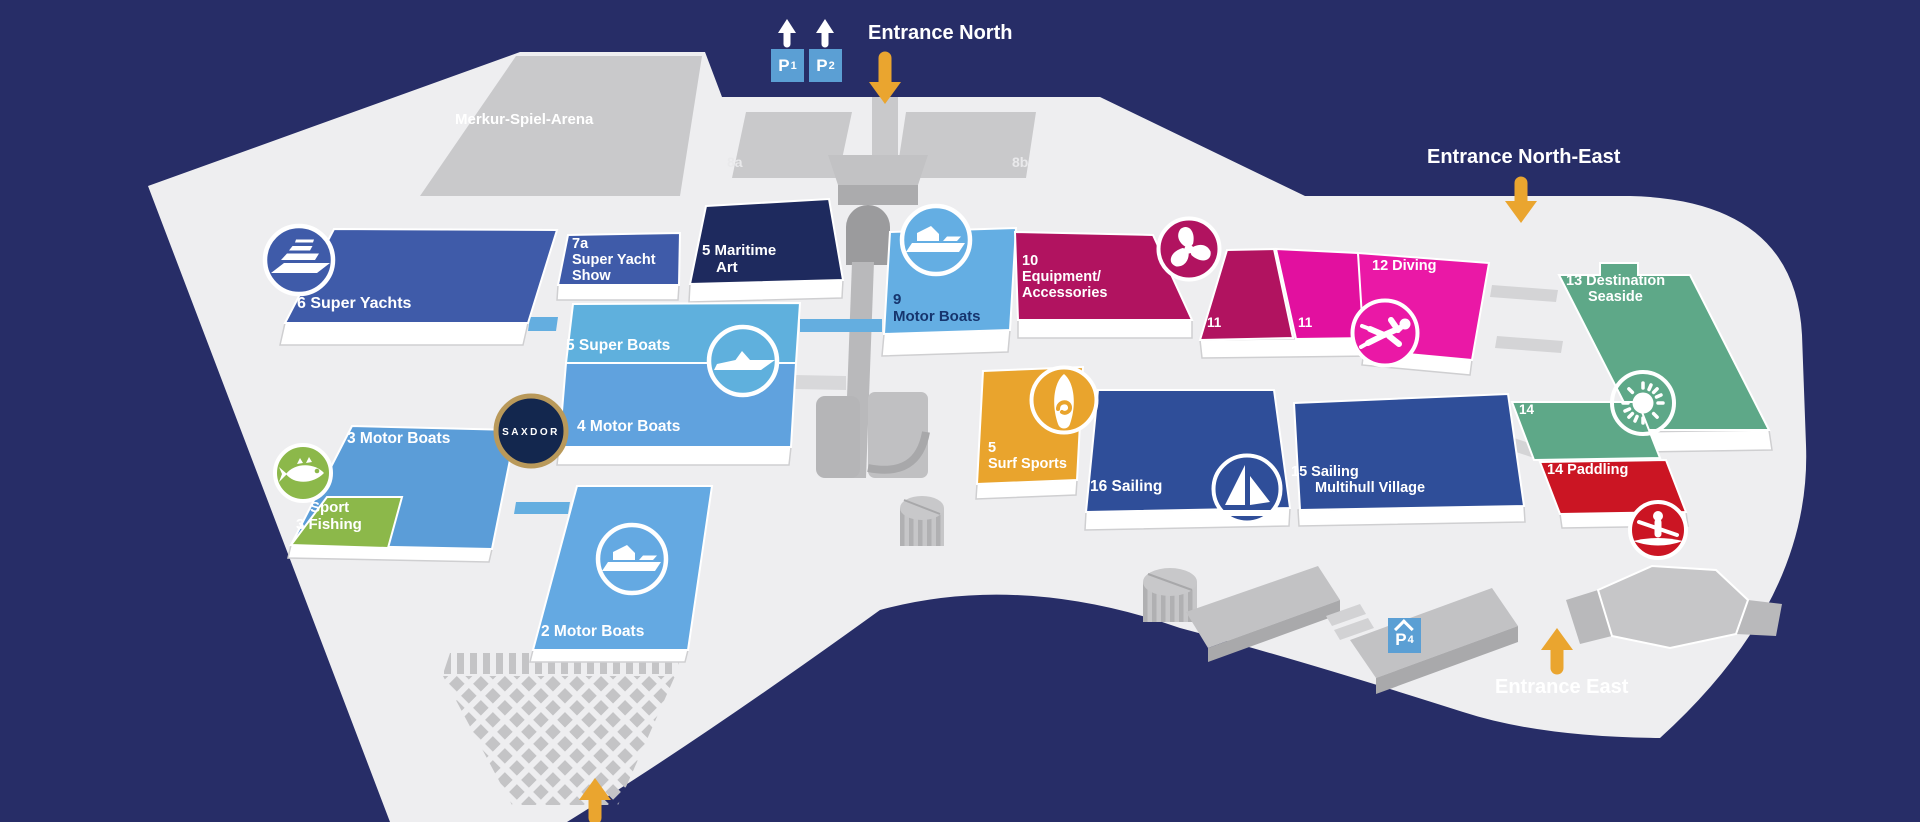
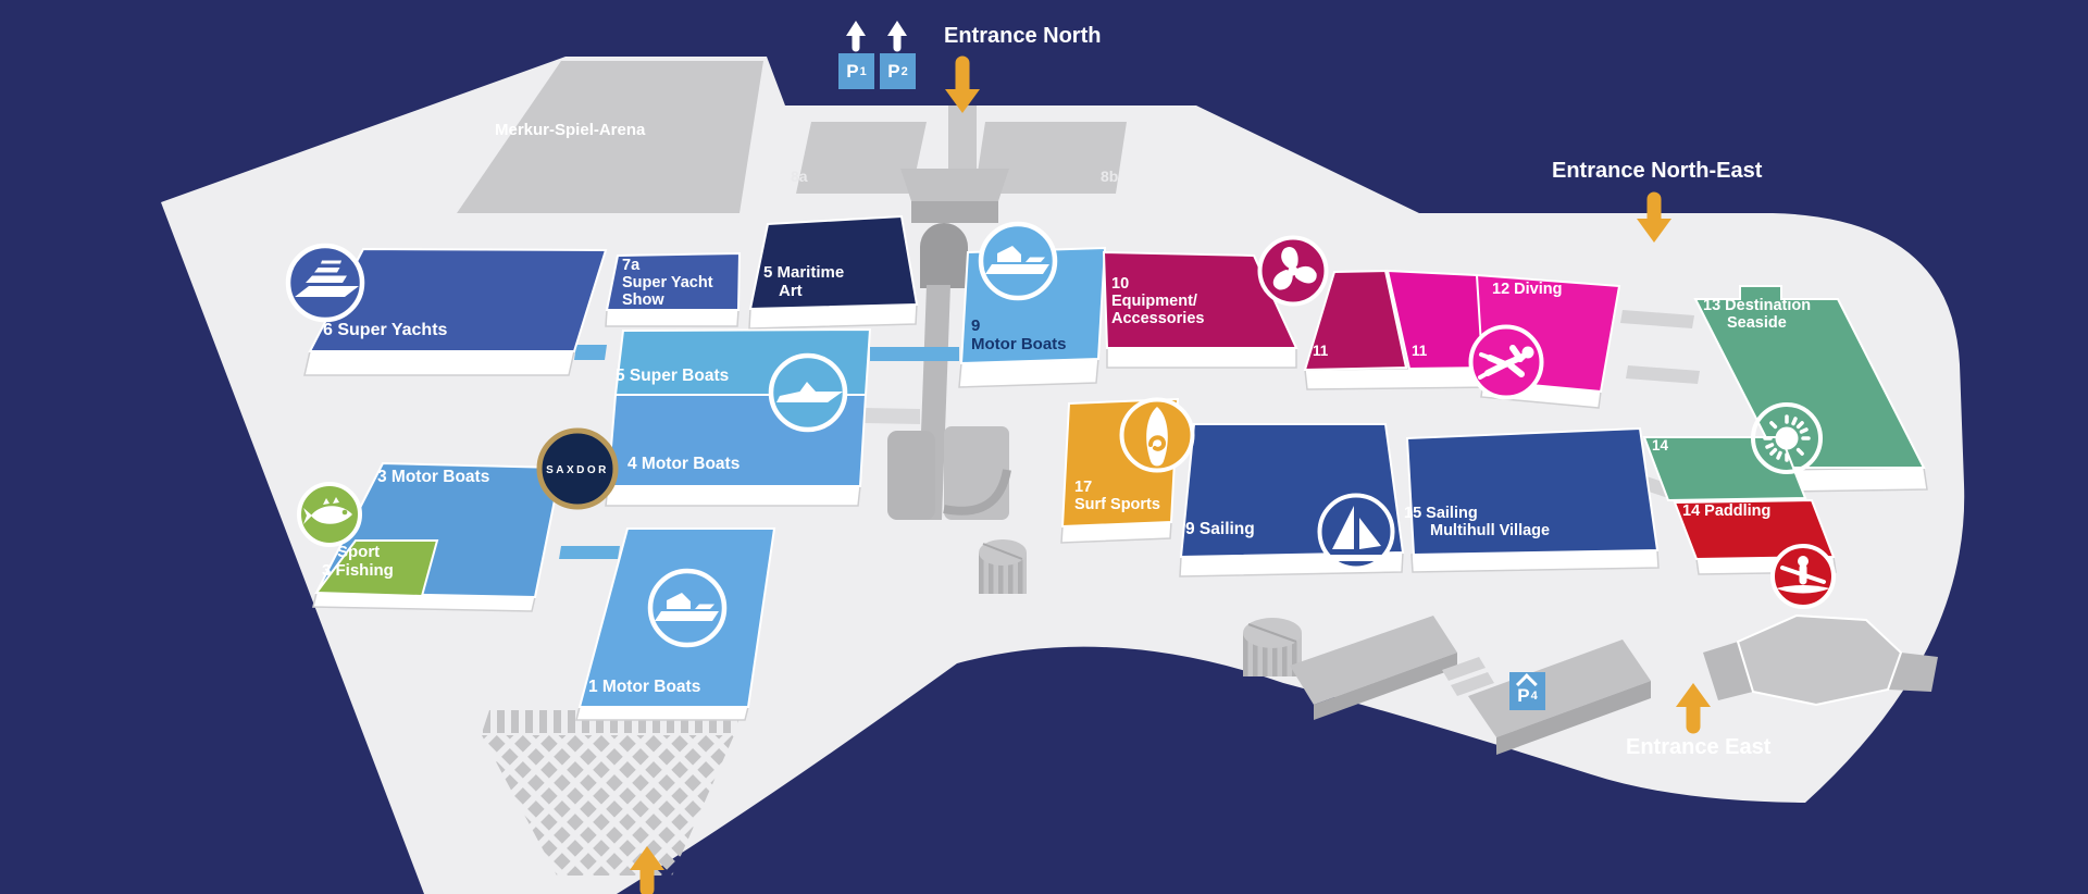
  SAXDOR
  Merkur-Spiel-Arena
  8a
  8b
  6 Super Yachts
  7a
  Super Yacht
  Show
  5 Maritime
  Art
  9
  Motor Boats
  5 Super Boats
  4 Motor Boats
  3 Motor Boats
  Sport
  3 Fishing
- 2 Motor Boats
+ 1 Motor Boats
  10
  Equipment/
  Accessories
  11
  11
  12 Diving
  13 Destination
  Seaside
  14
  14 Paddling
- 5
+ 17
  Surf Sports
- 16 Sailing
+ 9 Sailing
  15 Sailing
  Multihull Village
  Entrance North
  Entrance North-East
  P
  1
  P
  2
  P
  4
